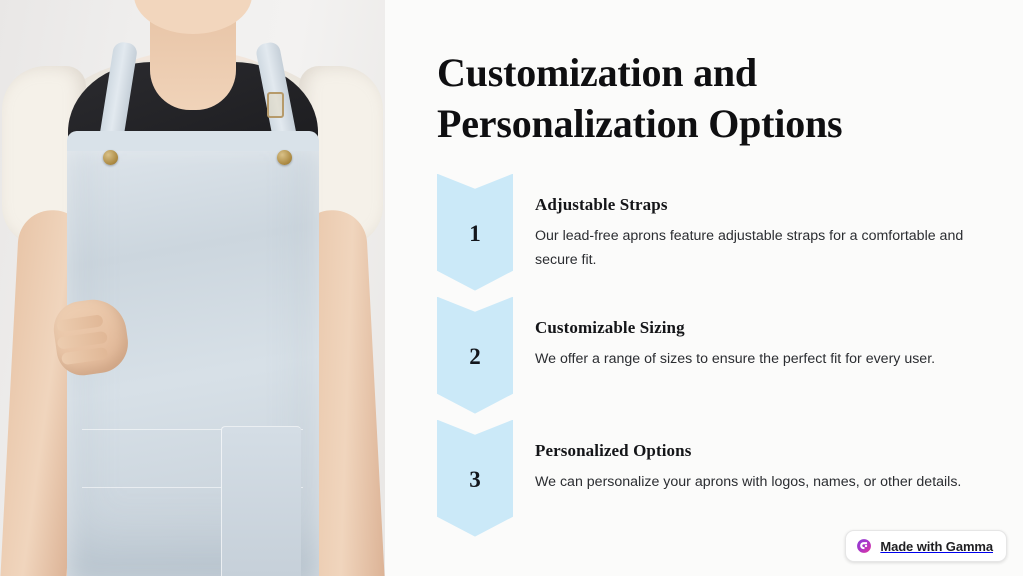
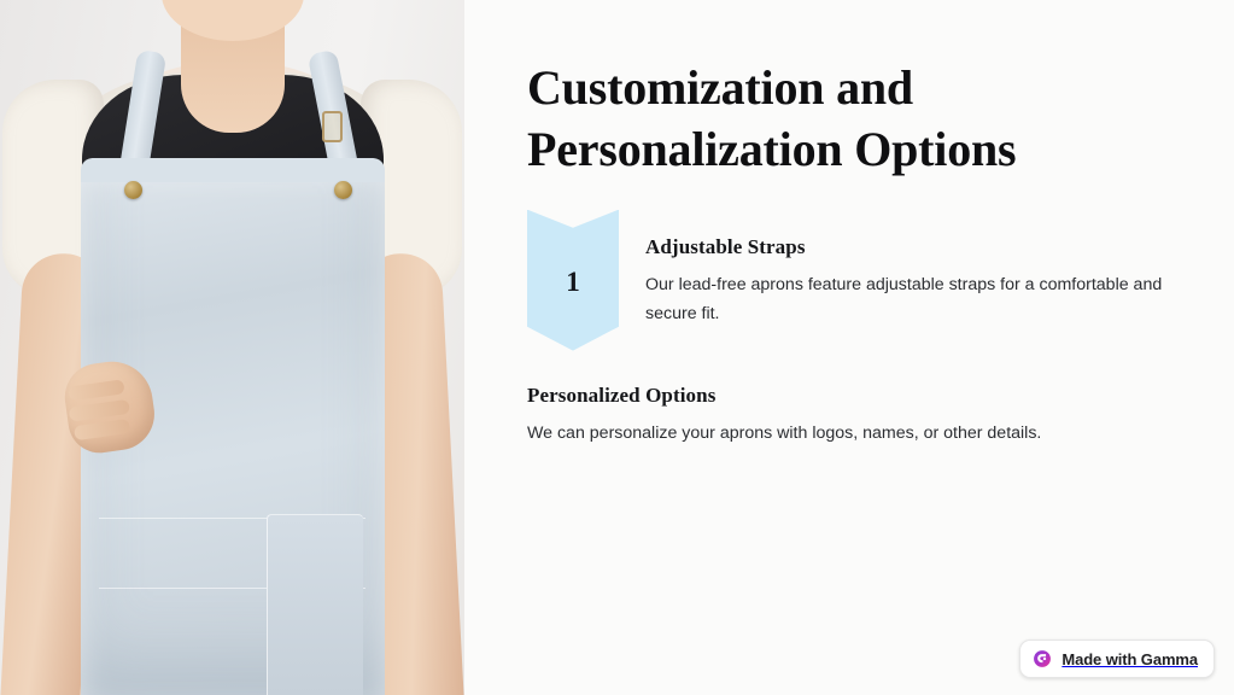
  Customization and Personalization Options
  1
  Adjustable Straps
  Our lead-free aprons feature adjustable straps for a comfortable and secure fit.
- 2
- Customizable Sizing
- We offer a range of sizes to ensure the perfect fit for every user.
- 3
  Personalized Options
  We can personalize your aprons with logos, names, or other details.
  Made with Gamma
